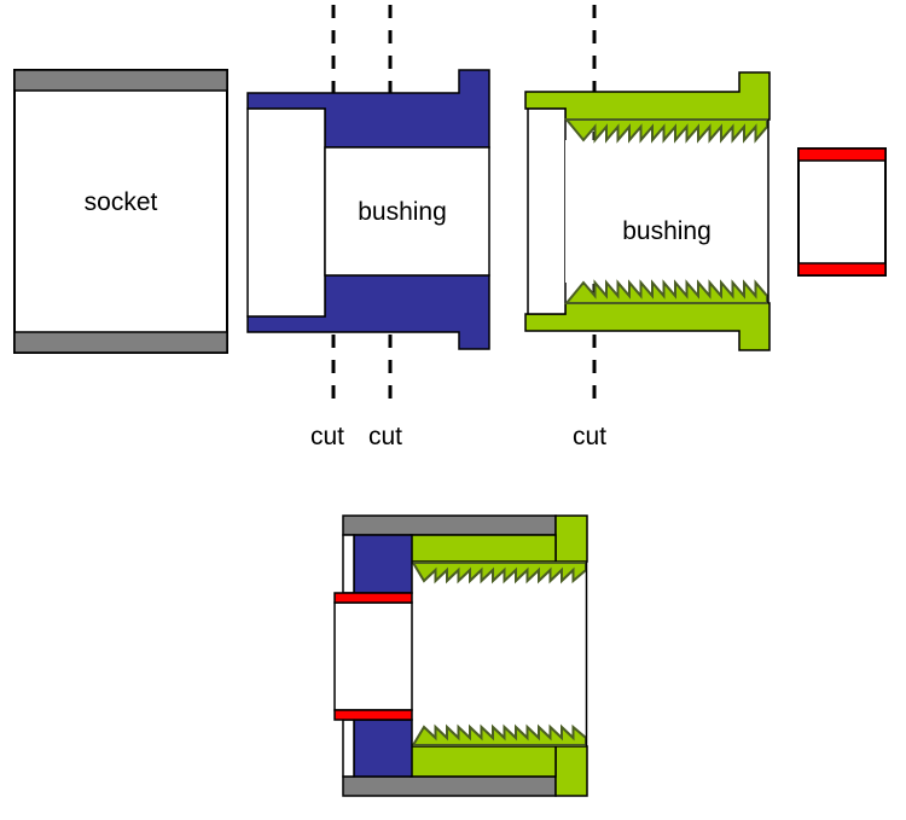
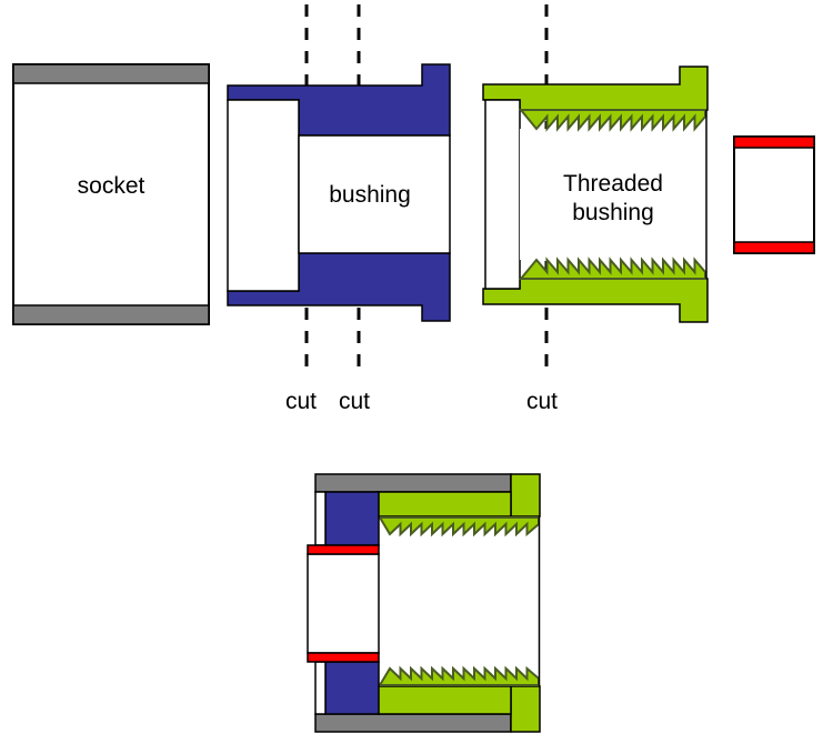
  socket
  bushing
+ Threaded
  bushing
  cut
  cut
  cut
